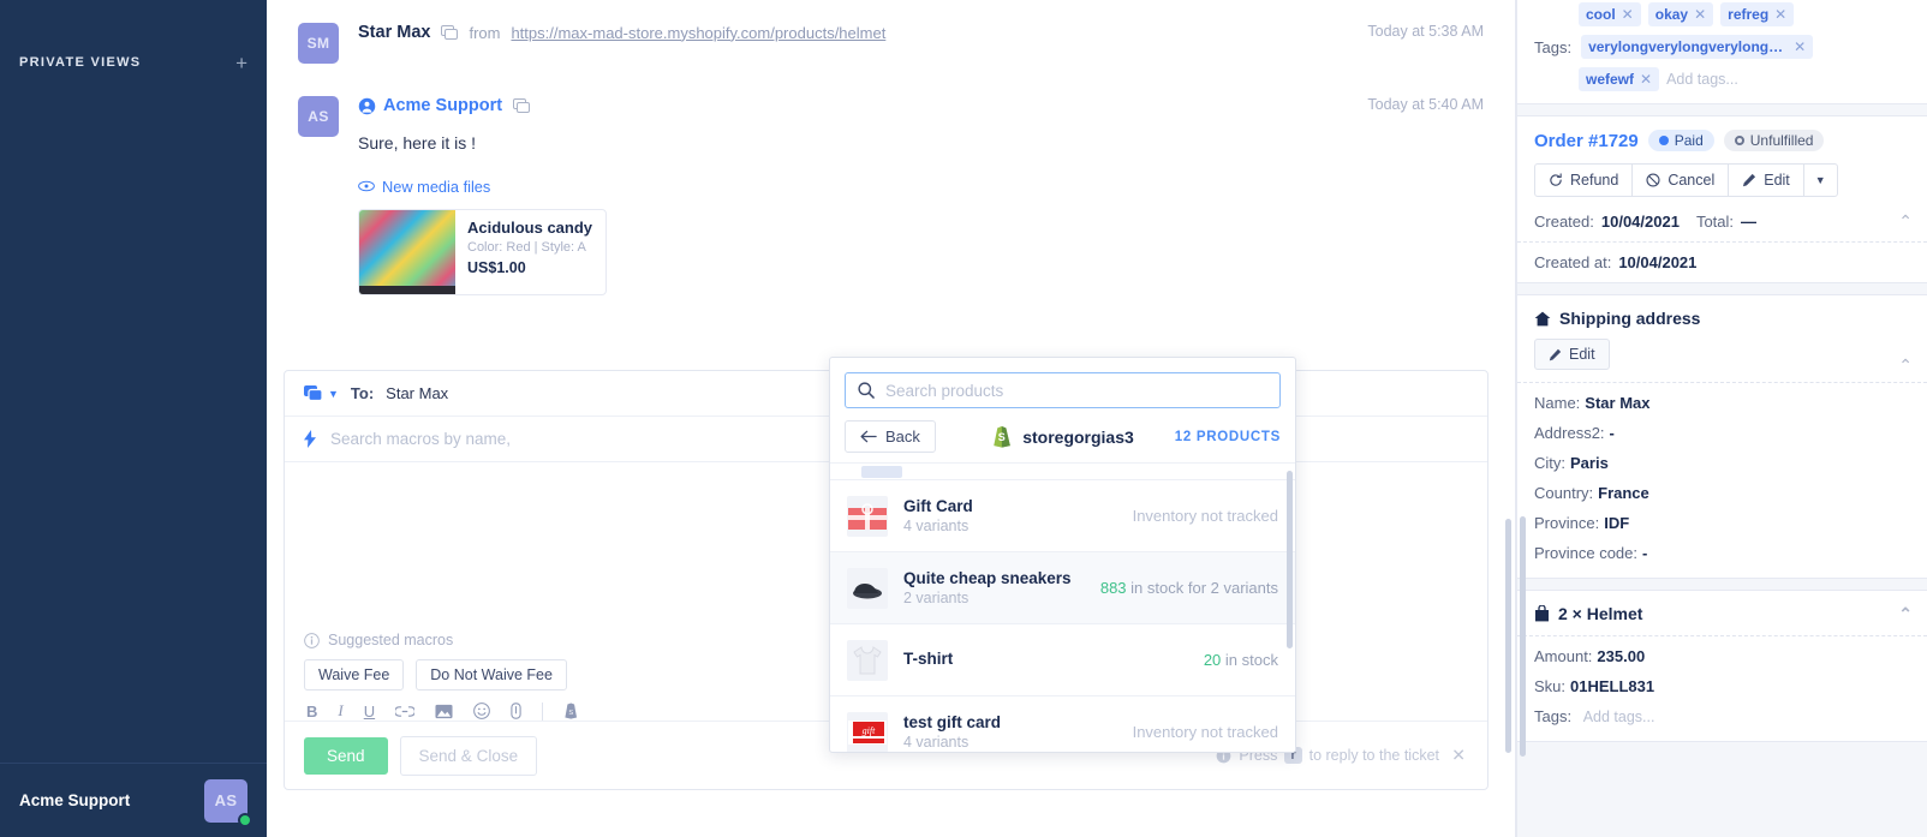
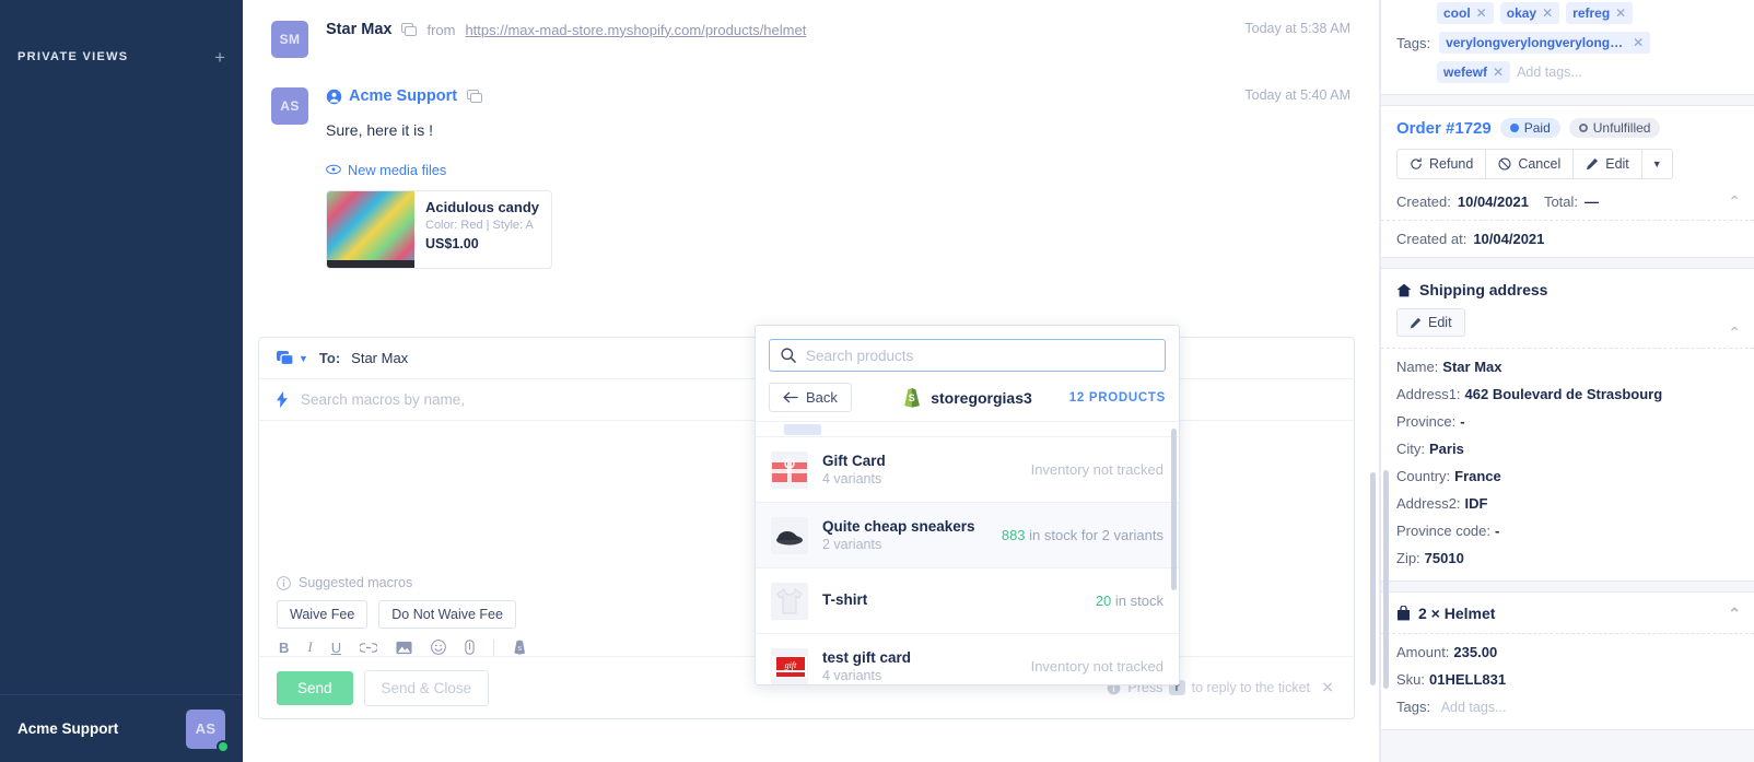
  PRIVATE VIEWS
  +
  Acme Support
  AS
  SM
  Star Max
  from
  https://max-mad-store.myshopify.com/products/helmet
  Today at 5:38 AM
  AS
  Acme Support
  Sure, here it is !
  New media files
  Acidulous candy
  Color: Red | Style: A
  US$1.00
  Today at 5:40 AM
  ▼
  To:
  Star Max
  Search macros by name,
  Suggested macros
  Waive Fee
  Do Not Waive Fee
  B
  I
  U
  Send
  Send & Close
  Press
  r
  to reply to the ticket
  ✕
  Search products
  Back
  S
  storegorgias3
  12 PRODUCTS
  Gift Card
  4 variants
  Inventory not tracked
  Quite cheap sneakers
  2 variants
  883 in stock for 2 variants
  T-shirt
  20 in stock
  gift
  test gift card
  4 variants
  Inventory not tracked
  cool
  ✕
  okay
  ✕
  refreg
  ✕
  Tags:
  verylongverylongverylongver
  ✕
  wefewf
  ✕
  Add tags...
  Order #1729
  Paid
  Unfulfilled
  Refund
  Cancel
  Edit
  ▼
  Created:
  10/04/2021
  Total:
  —
  ⌃
  Created at:
  10/04/2021
  Shipping address
  Edit
  ⌃
  Name: Star Max
+ Address1: 462 Boulevard de Strasbourg
- Address2: -
+ Province: -
  City: Paris
  Country: France
- Province: IDF
+ Address2: IDF
  Province code: -
+ Zip: 75010
  2 × Helmet
  ⌃
  Amount: 235.00
  Sku: 01HELL831
  Tags: Add tags...
